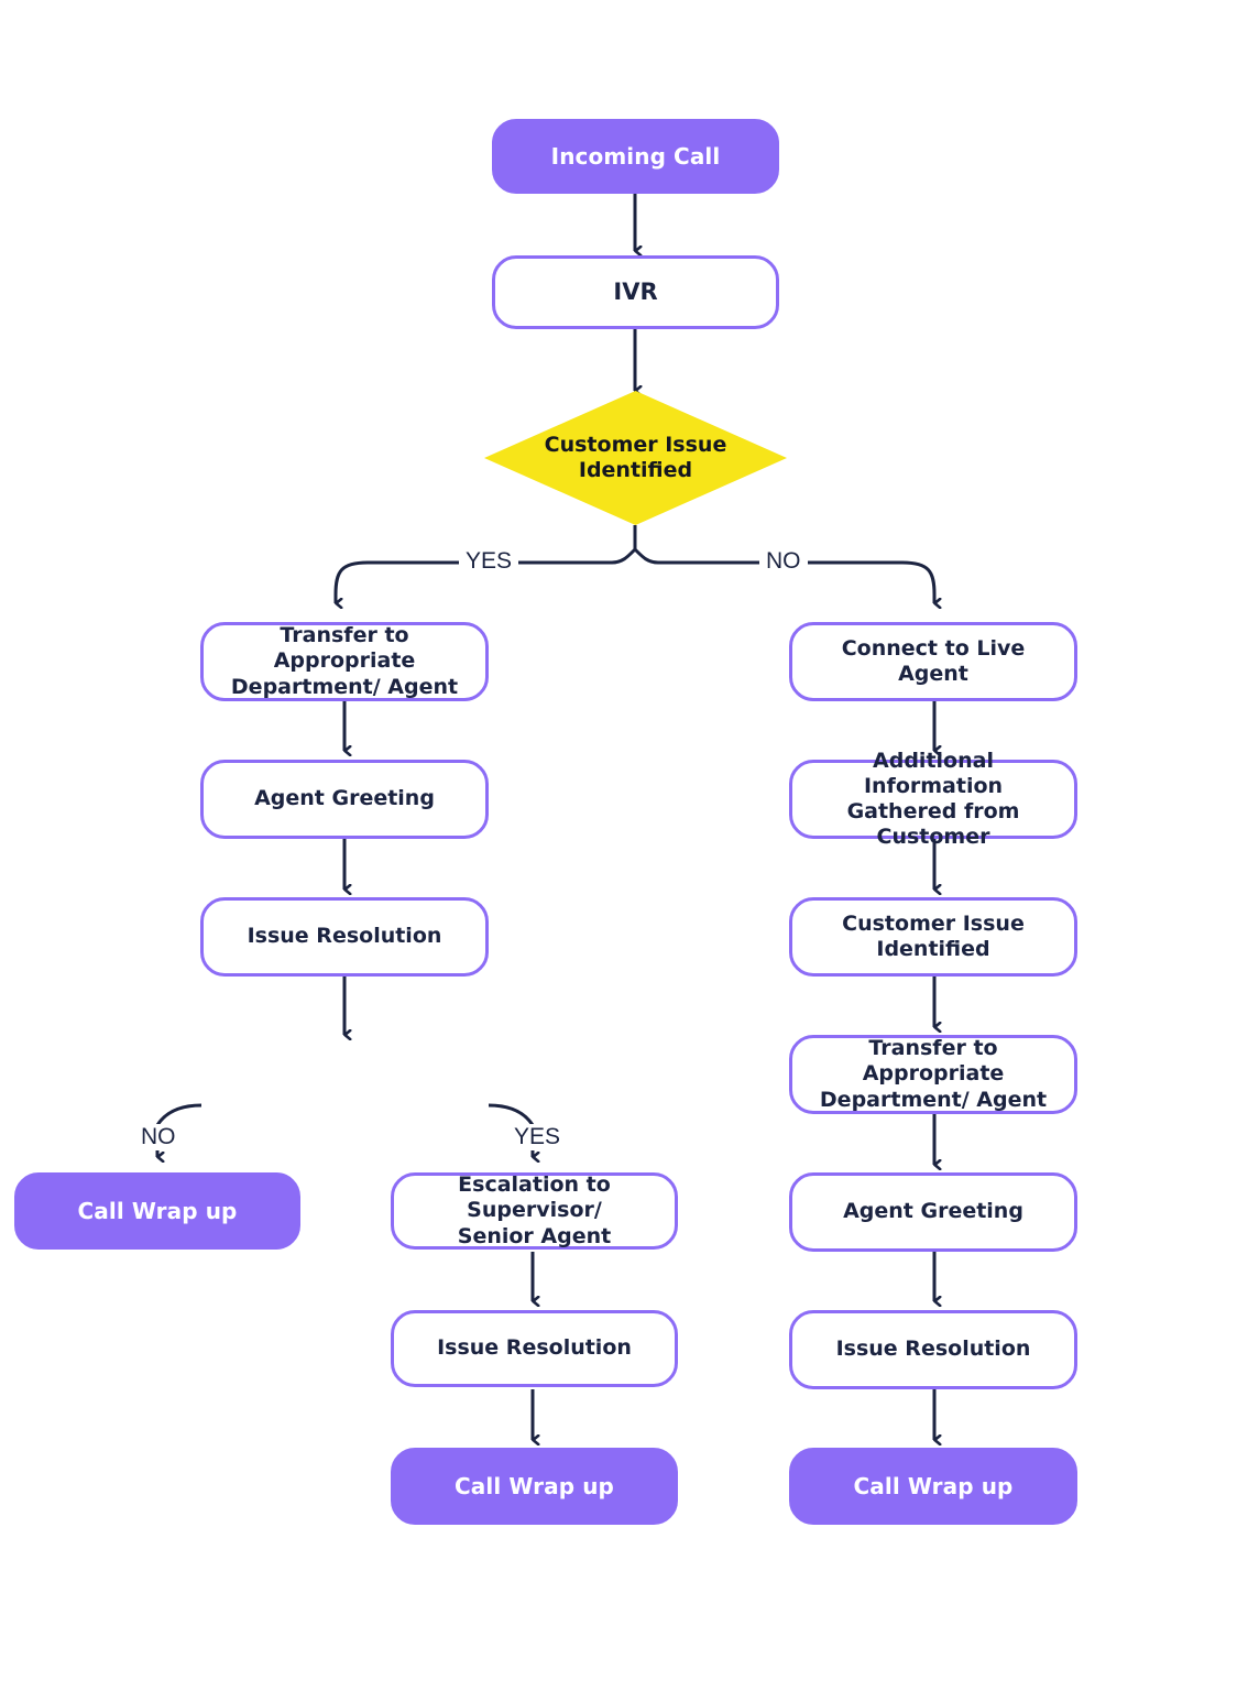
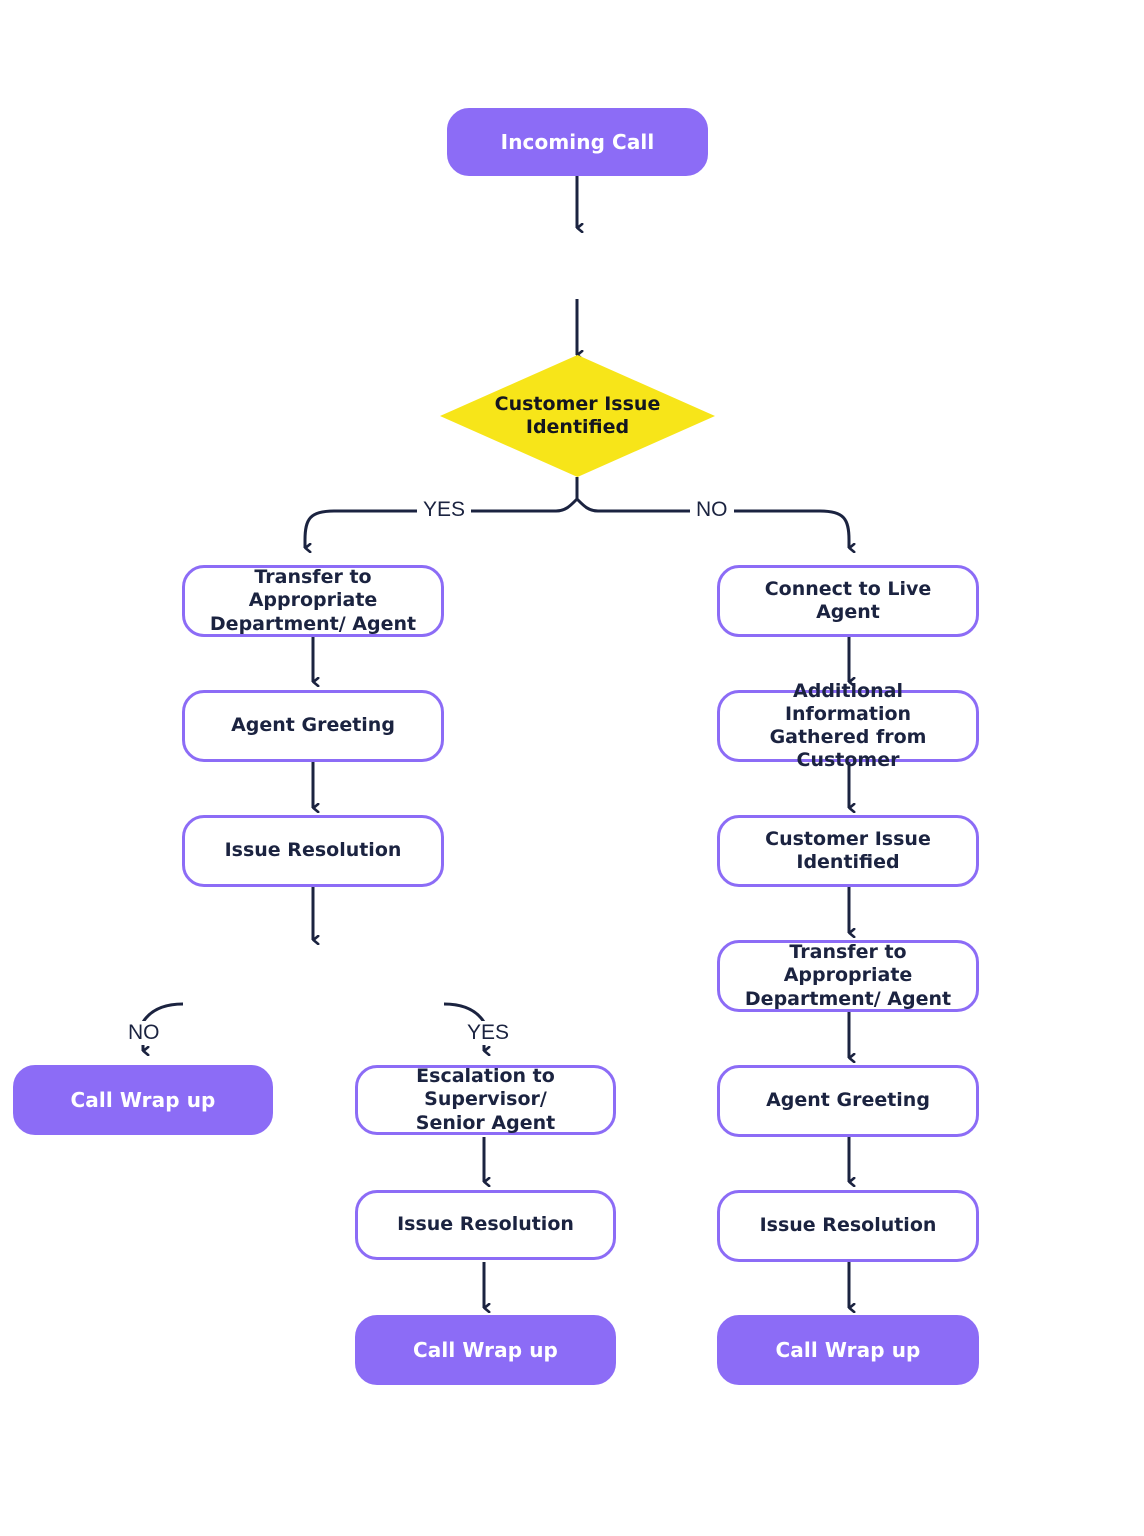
  Incoming Call
- IVR
  Customer Issue
  Identified
  YES
  NO
  Transfer to Appropriate
  Department/ Agent
  Agent Greeting
  Issue Resolution
  NO
  YES
  Call Wrap up
  Escalation to Supervisor/
  Senior Agent
  Issue Resolution
  Call Wrap up
  Connect to Live Agent
  Additional Information
  Gathered from Customer
  Customer Issue
  Identified
  Transfer to Appropriate
  Department/ Agent
  Agent Greeting
  Issue Resolution
  Call Wrap up
